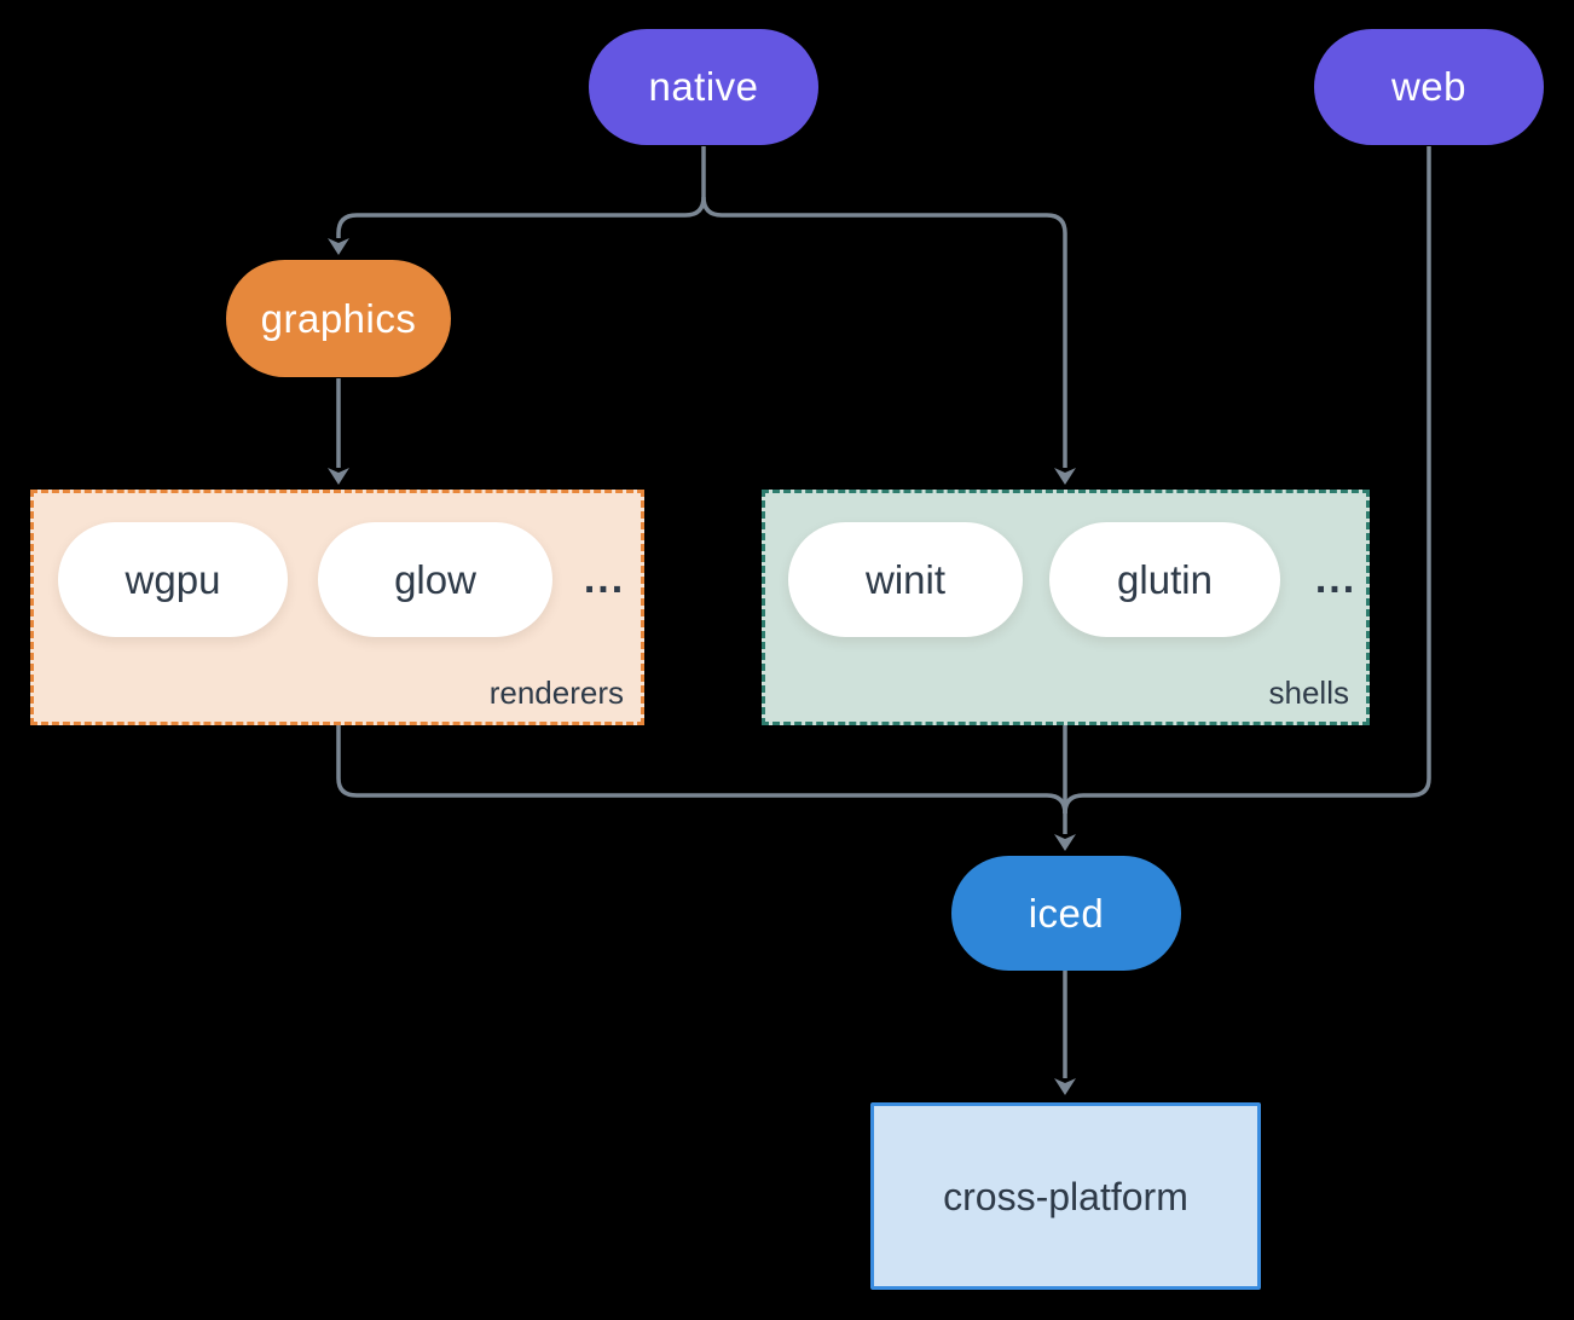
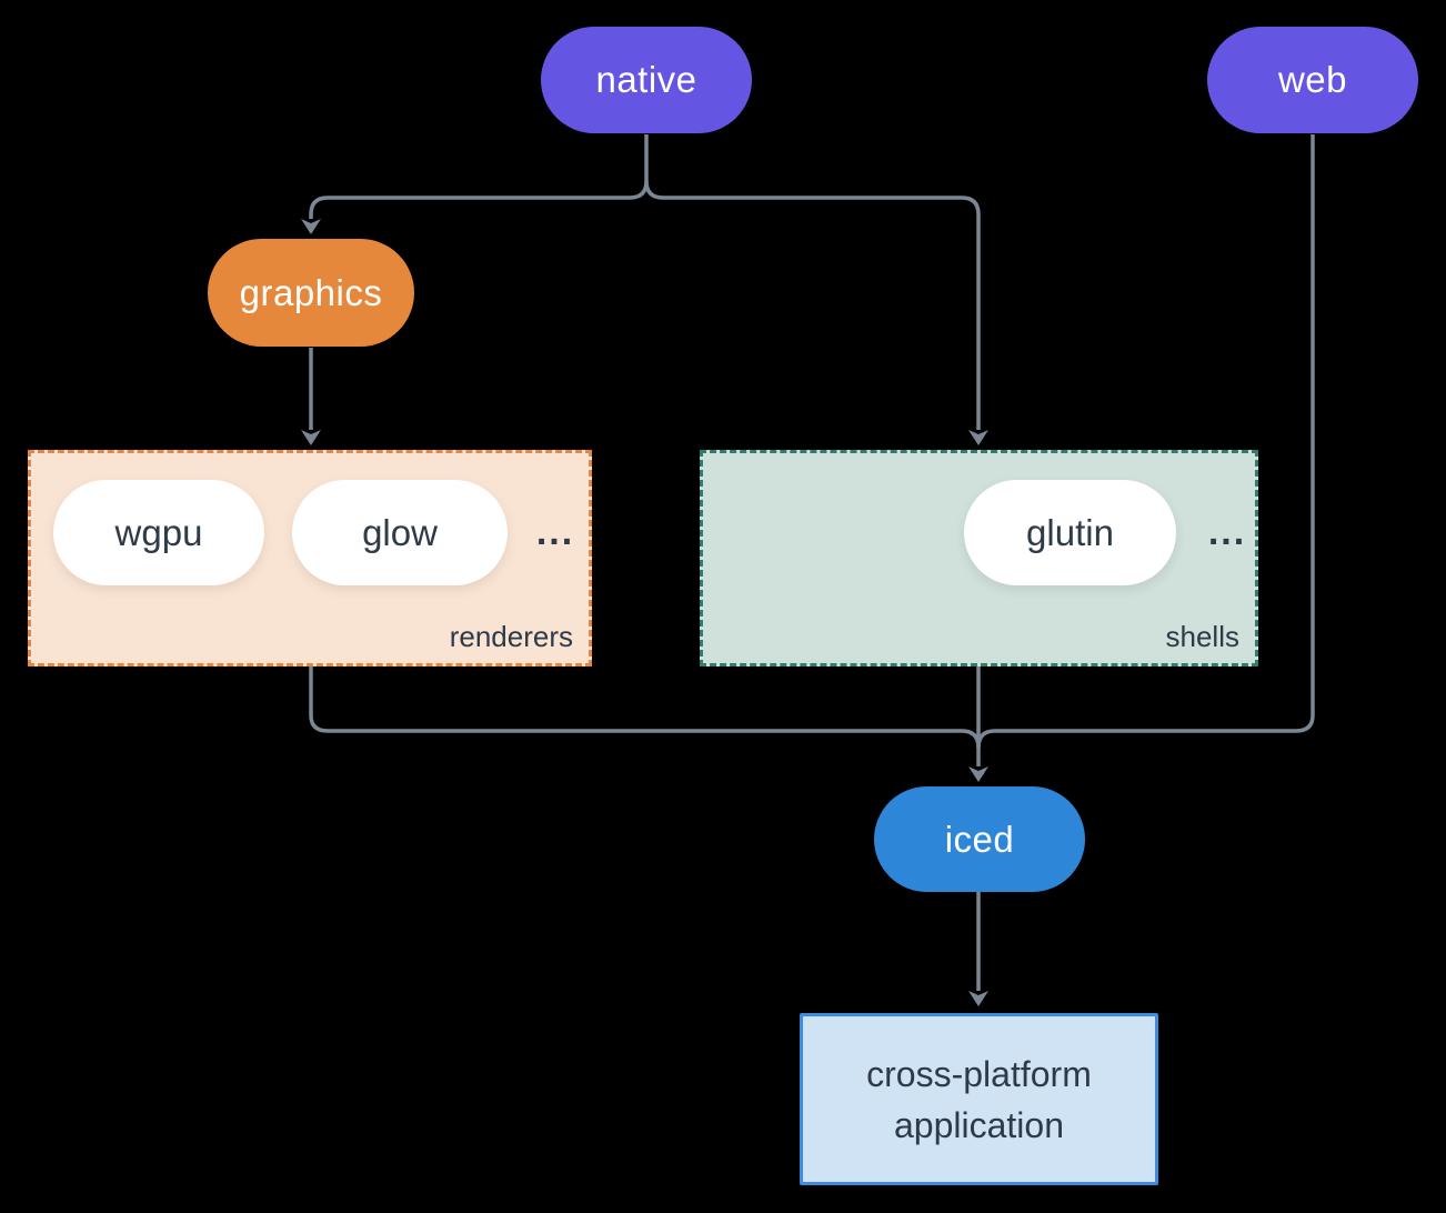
  native
  web
  graphics
  wgpu
  glow
  ...
  renderers
- winit
  glutin
  ...
  shells
  iced
  cross-platform
+ application
